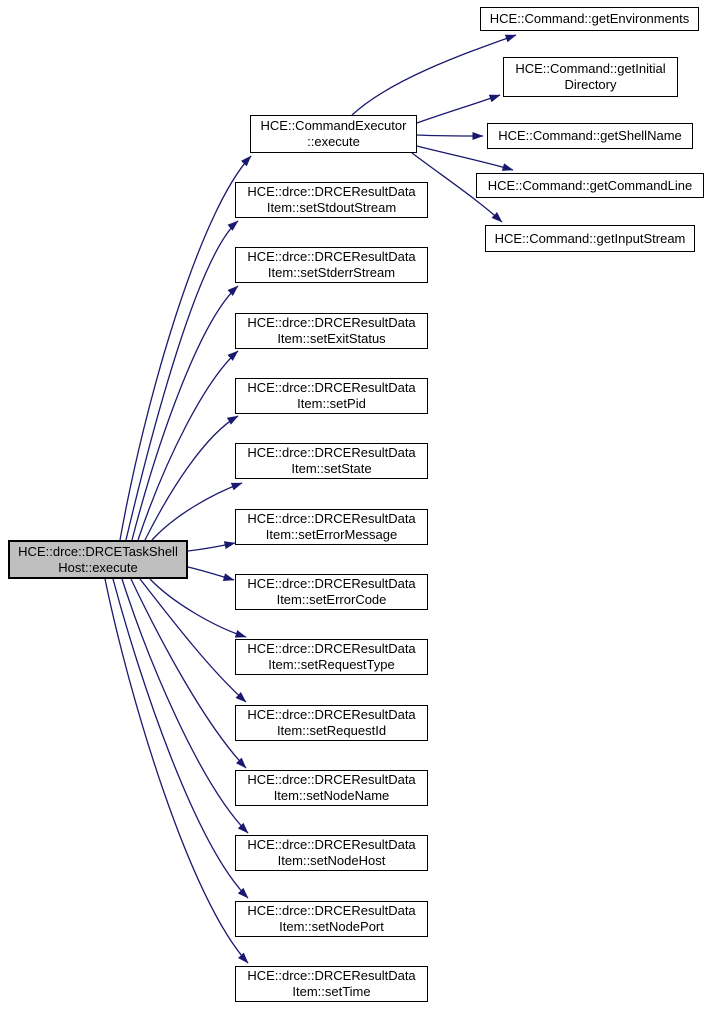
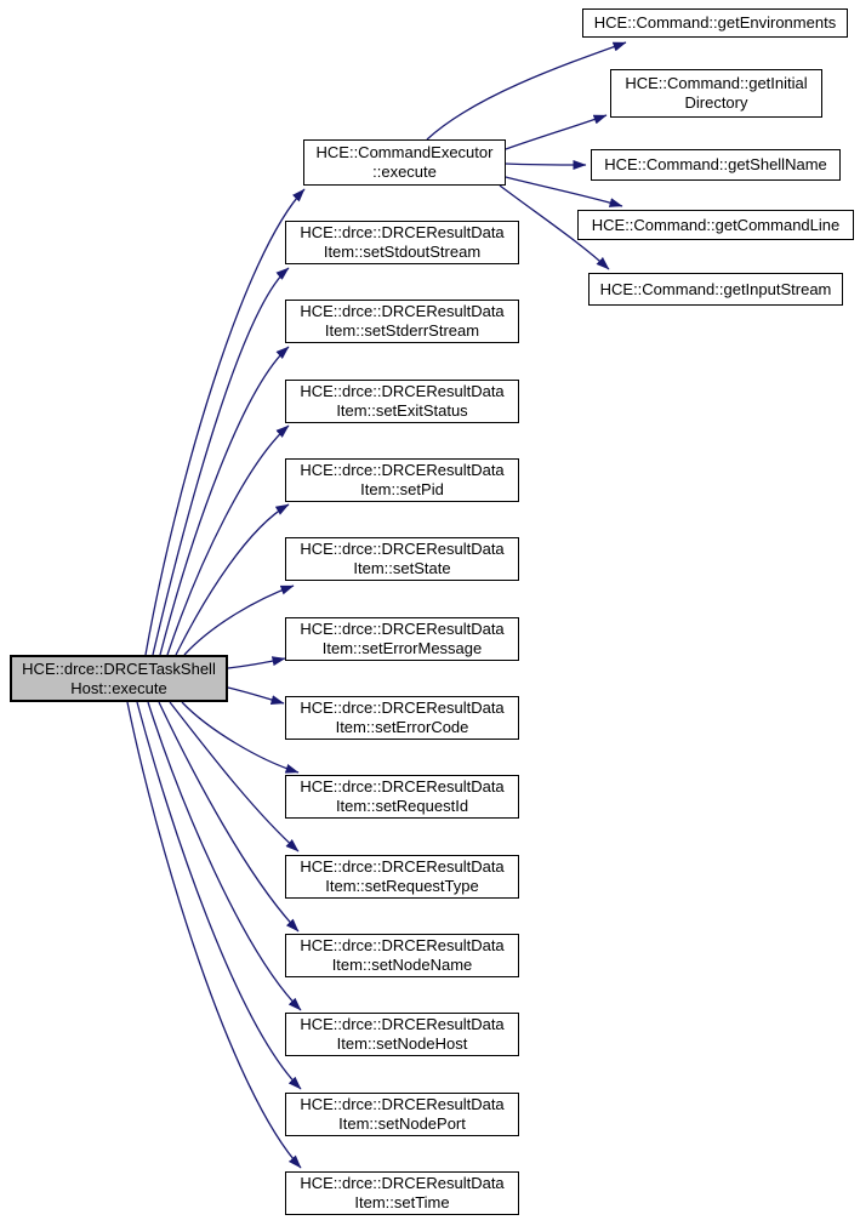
  HCE::drce::DRCETaskShell
  Host::execute
  HCE::CommandExecutor
  ::execute
  HCE::drce::DRCEResultData
  Item::setStdoutStream
  HCE::drce::DRCEResultData
  Item::setStderrStream
  HCE::drce::DRCEResultData
  Item::setExitStatus
  HCE::drce::DRCEResultData
  Item::setPid
  HCE::drce::DRCEResultData
  Item::setState
  HCE::drce::DRCEResultData
  Item::setErrorMessage
  HCE::drce::DRCEResultData
  Item::setErrorCode
  HCE::drce::DRCEResultData
- Item::setRequestType
+ Item::setRequestId
  HCE::drce::DRCEResultData
- Item::setRequestId
+ Item::setRequestType
  HCE::drce::DRCEResultData
  Item::setNodeName
  HCE::drce::DRCEResultData
  Item::setNodeHost
  HCE::drce::DRCEResultData
  Item::setNodePort
  HCE::drce::DRCEResultData
  Item::setTime
  HCE::Command::getEnvironments
  HCE::Command::getInitial
  Directory
  HCE::Command::getShellName
  HCE::Command::getCommandLine
  HCE::Command::getInputStream
